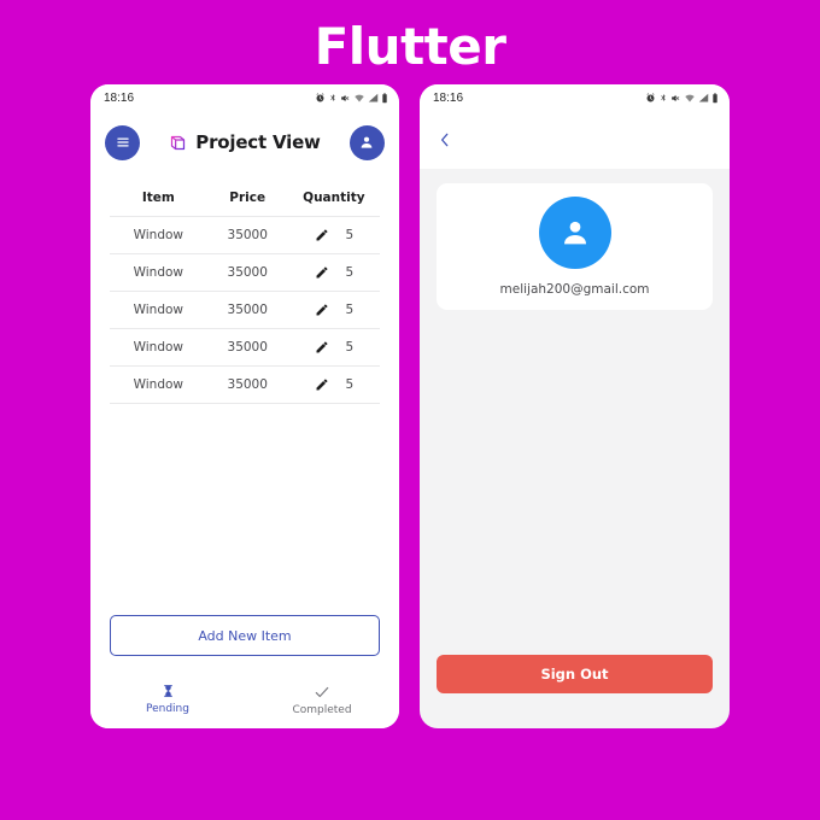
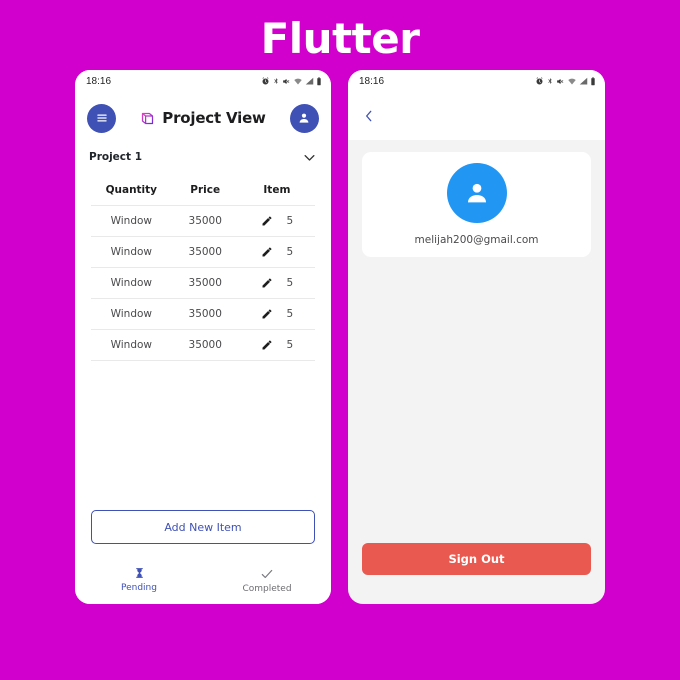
  Flutter
  18:16
  Project View
+ Project 1
- Item
+ Quantity
  Price
- Quantity
+ Item
  Window
  35000
  5
  Window
  35000
  5
  Window
  35000
  5
  Window
  35000
  5
  Window
  35000
  5
  Add New Item
  Pending
  Completed
  18:16
  melijah200@gmail.com
  Sign Out
